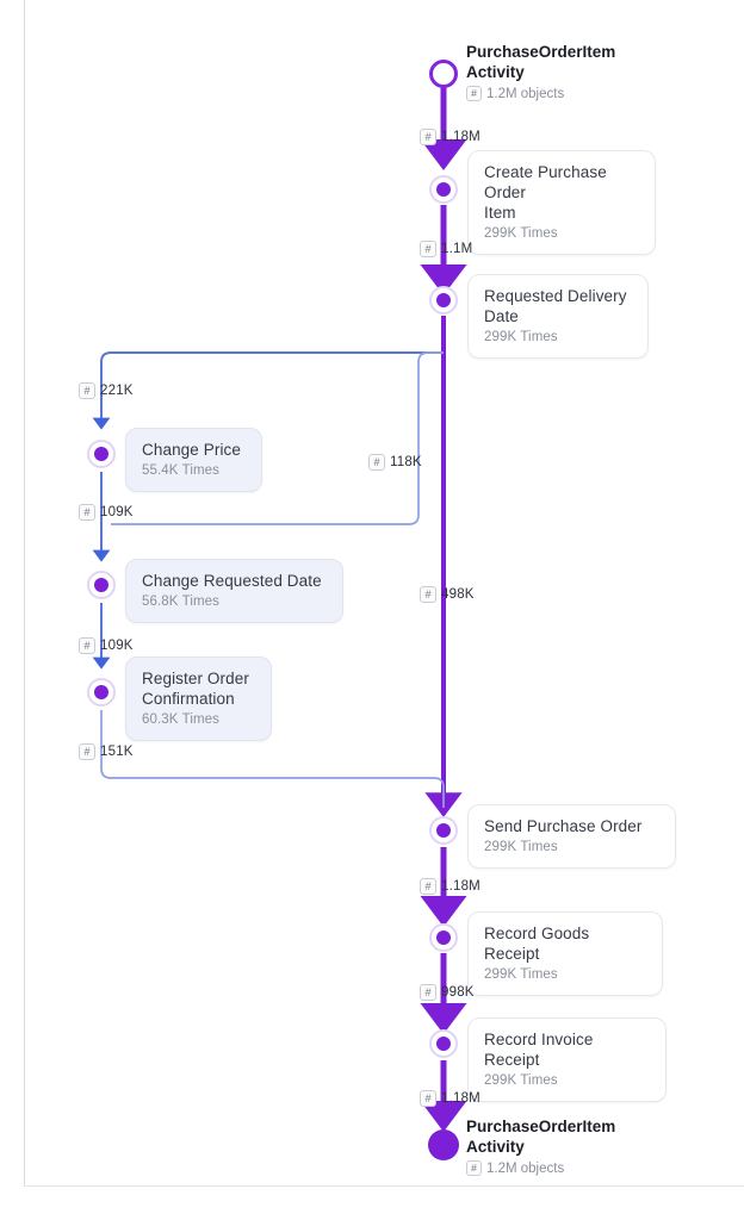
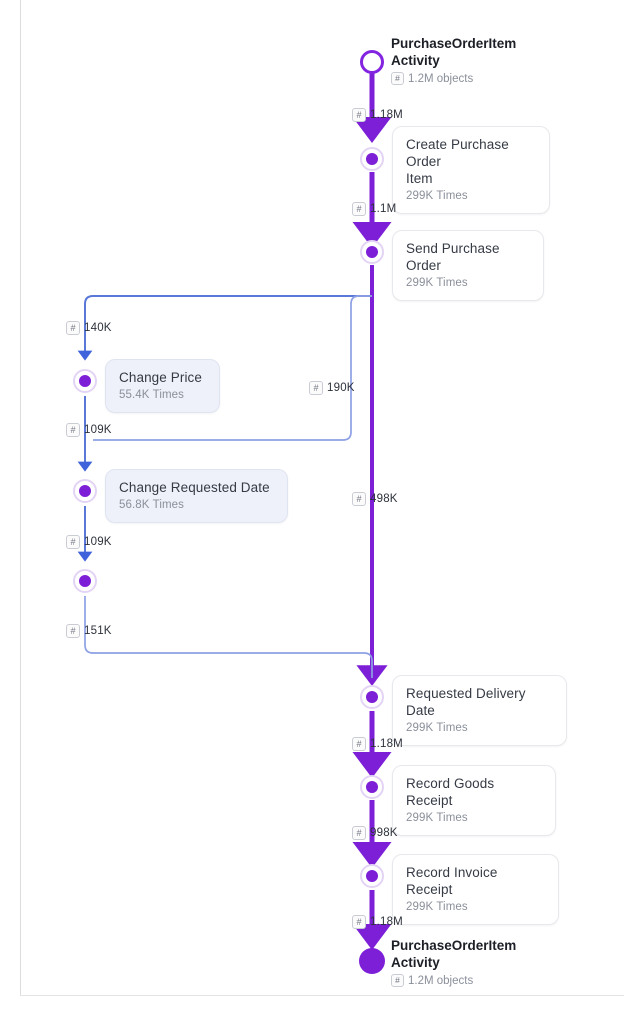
  PurchaseOrderItem
  Activity
  #
  1.2M objects
  #
  1.18M
  Create Purchase Order
  Item
  299K Times
  #
  1.1M
- Requested Delivery Date
+ Send Purchase Order
  299K Times
  #
- 221K
+ 140K
  #
- 118K
+ 190K
  Change Price
  55.4K Times
  #
  109K
  Change Requested Date
  56.8K Times
  #
  109K
- Register Order
- Confirmation
- 60.3K Times
  #
  151K
  #
  498K
- Send Purchase Order
+ Requested Delivery Date
  299K Times
  #
  1.18M
  Record Goods Receipt
  299K Times
  #
  998K
  Record Invoice Receipt
  299K Times
  #
  1.18M
  PurchaseOrderItem
  Activity
  #
  1.2M objects
